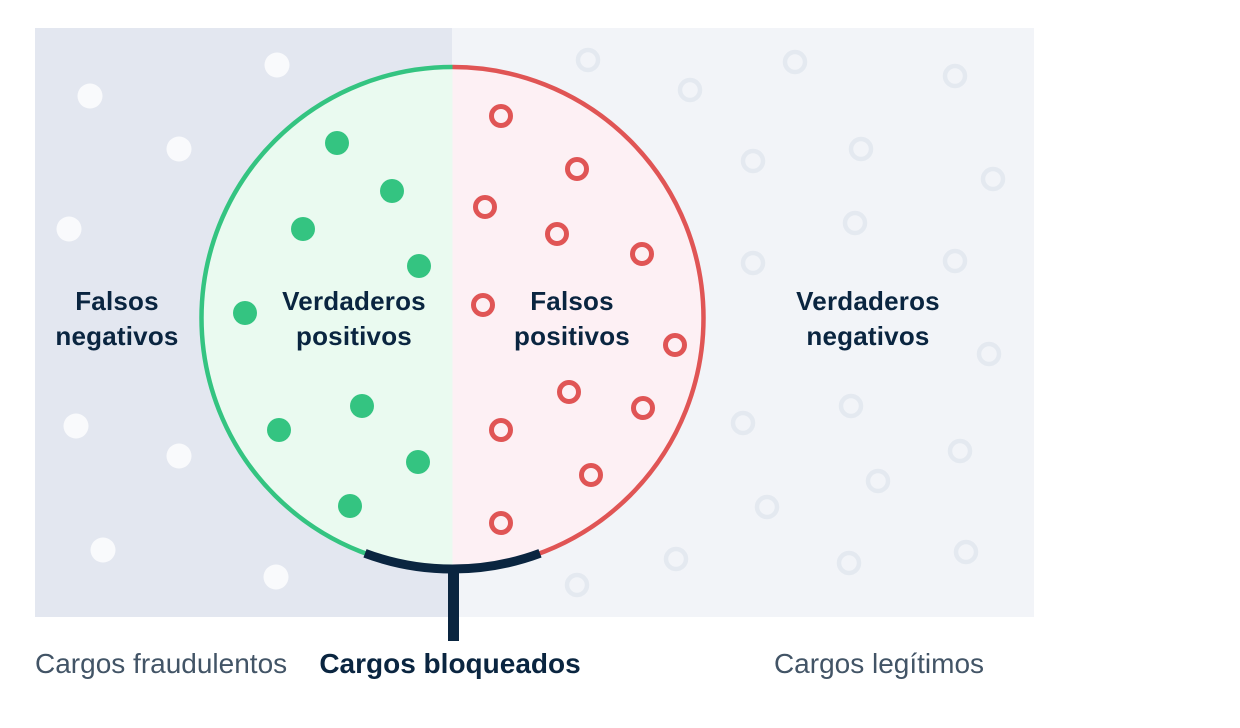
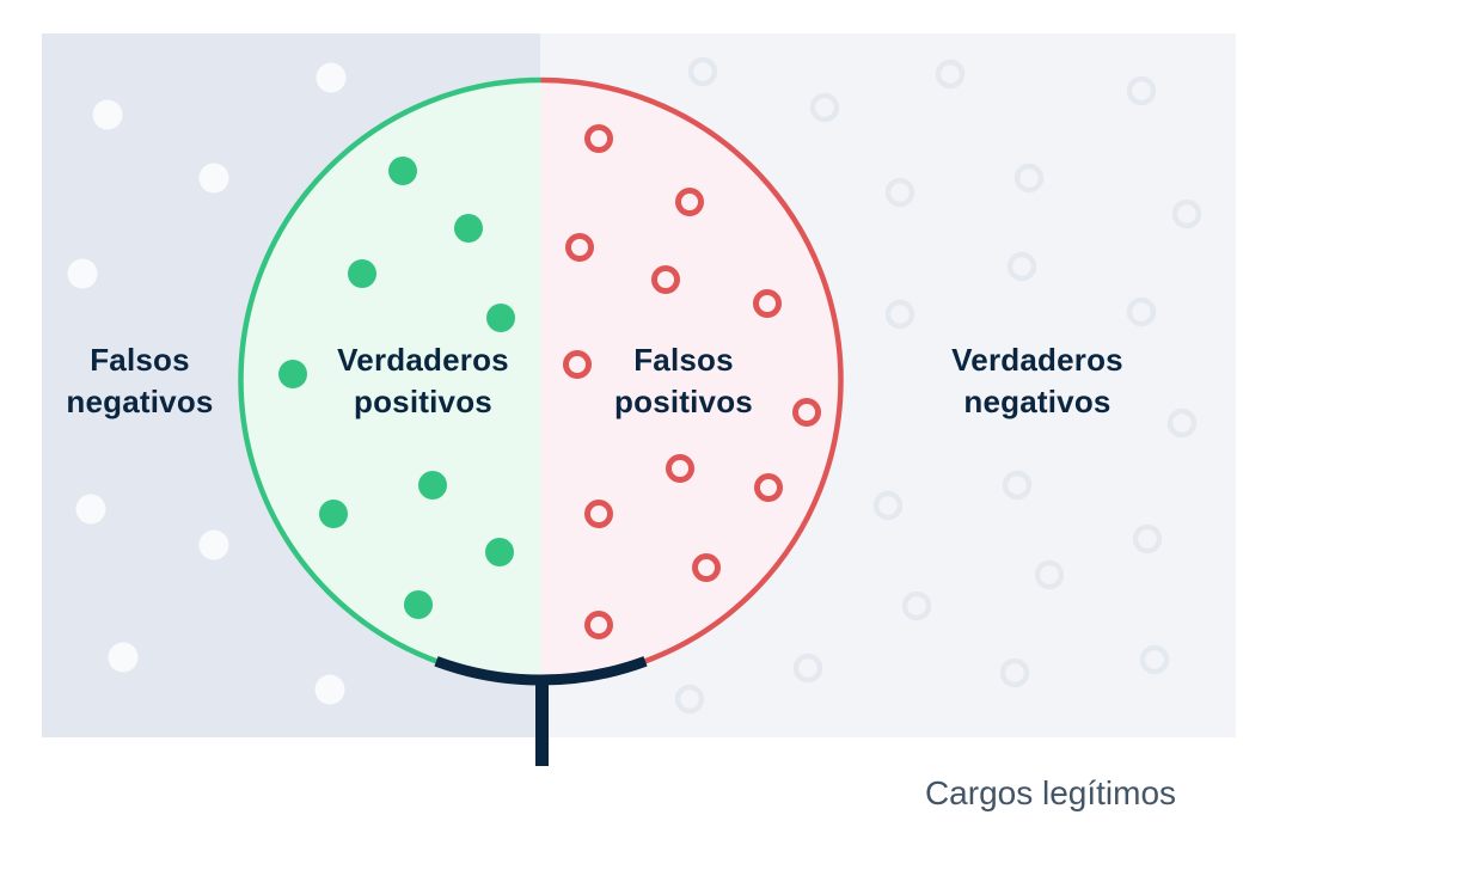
  Falsos
  negativos
  Verdaderos
  positivos
  Falsos
  positivos
  Verdaderos
  negativos
- Cargos fraudulentos
- Cargos bloqueados
  Cargos legítimos
